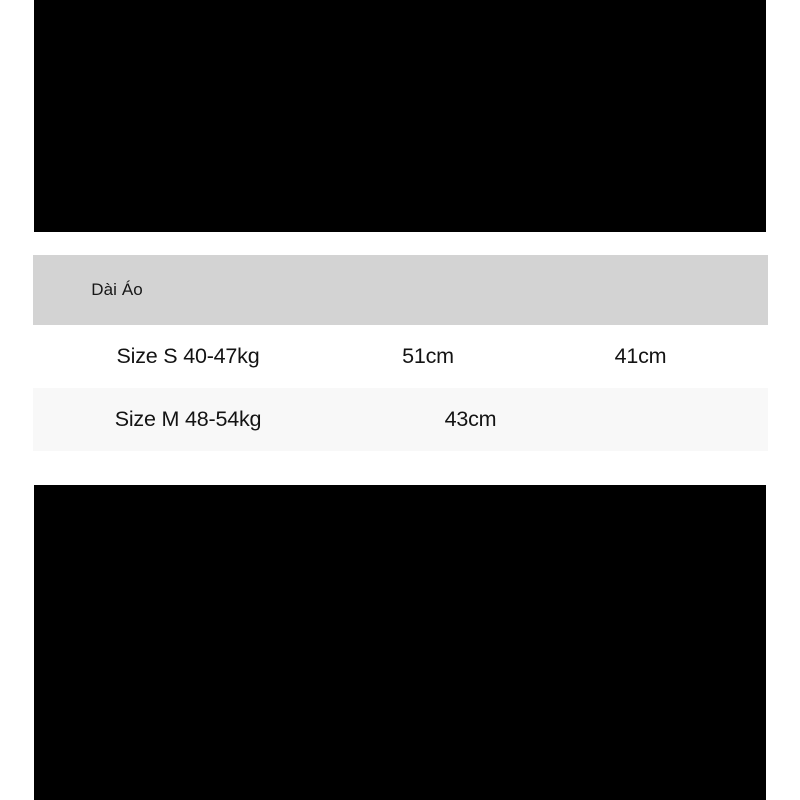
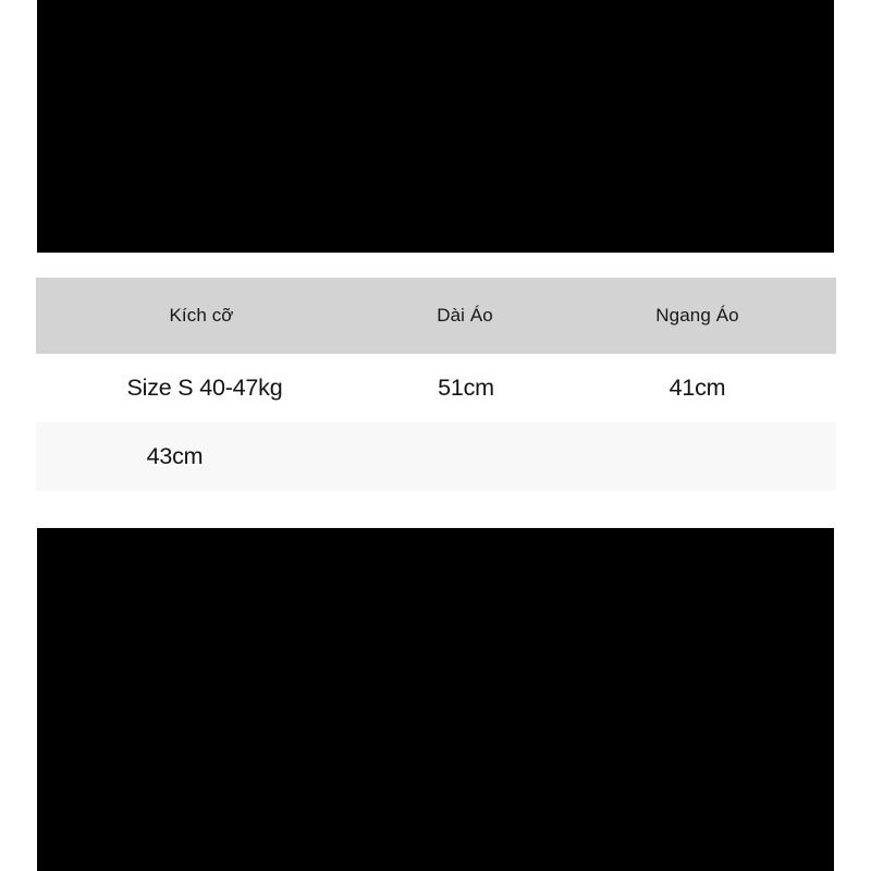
+ Kích cỡ
  Dài Áo
+ Ngang Áo
  Size S 40-47kg
  51cm
  41cm
- Size M 48-54kg
  43cm
